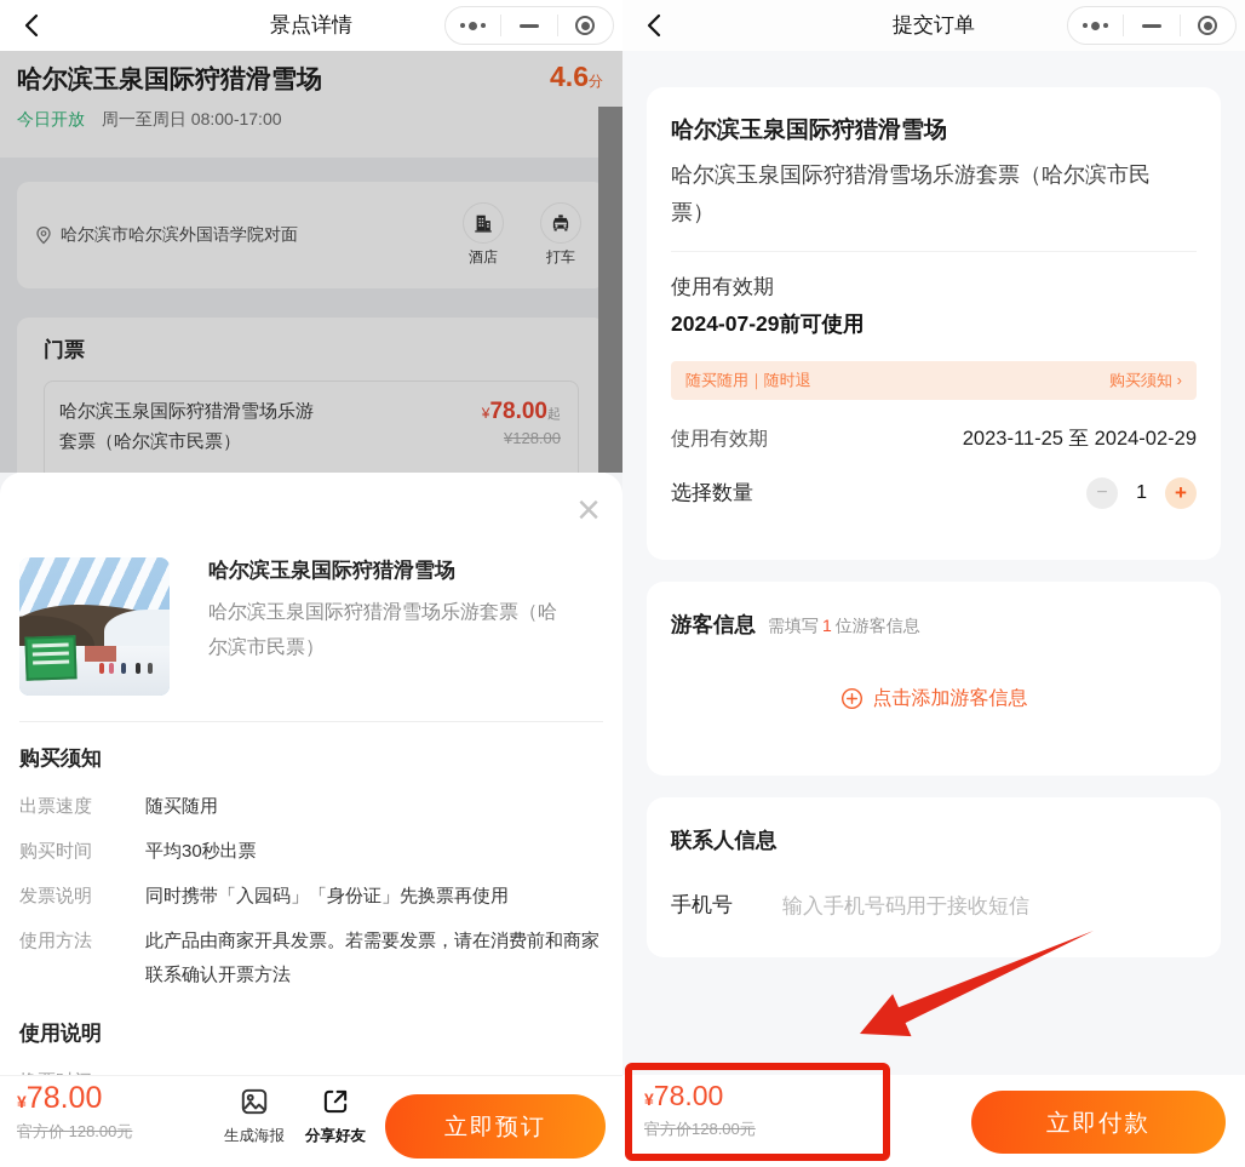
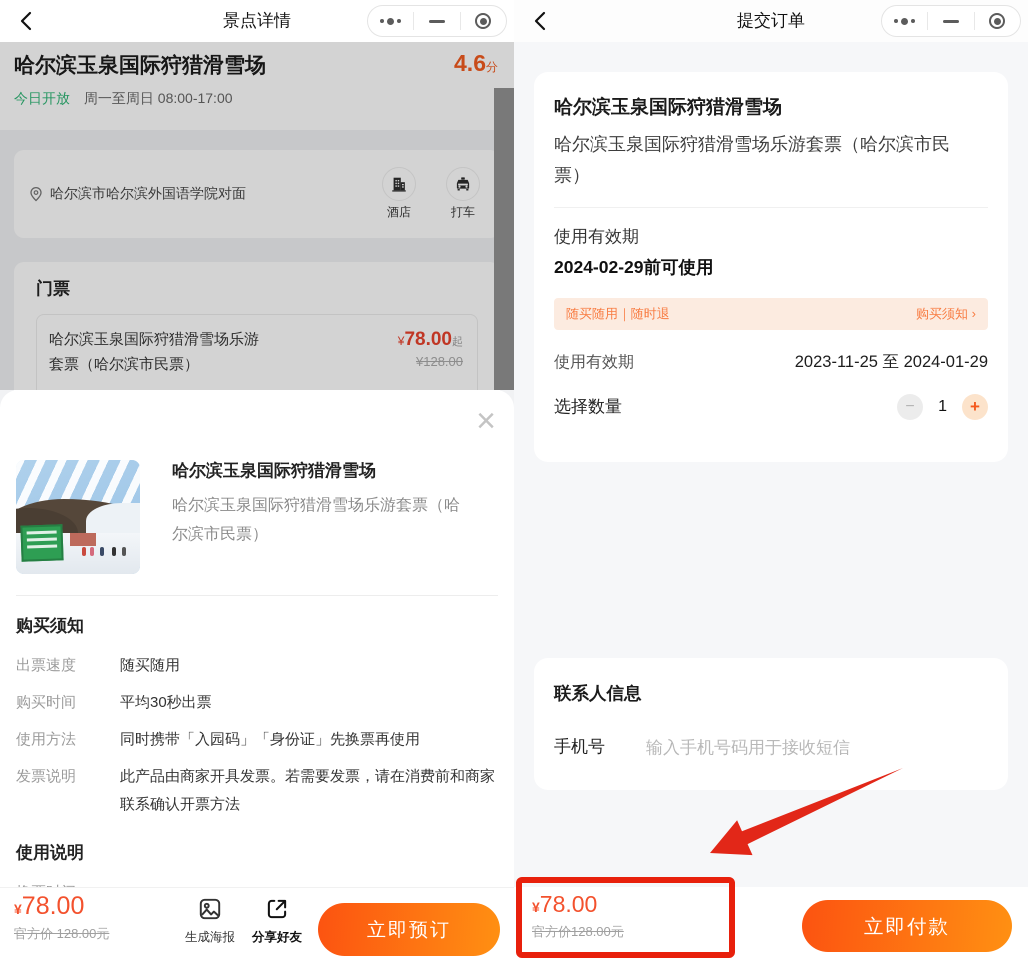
  景点详情
  哈尔滨玉泉国际狩猎滑雪场
  4.6分
  今日开放 周一至周日 08:00-17:00
  哈尔滨市哈尔滨外国语学院对面
  酒店
  打车
  门票
  哈尔滨玉泉国际狩猎滑雪场乐游套票（哈尔滨市民票）
  ¥78.00起
  ¥128.00
  ×
  哈尔滨玉泉国际狩猎滑雪场
  哈尔滨玉泉国际狩猎滑雪场乐游套票（哈尔滨市民票）
  购买须知
  出票速度
  随买随用
  购买时间
  平均30秒出票
- 发票说明
+ 使用方法
  同时携带「入园码」「身份证」先换票再使用
- 使用方法
+ 发票说明
  此产品由商家开具发票。若需要发票，请在消费前和商家联系确认开票方法
  使用说明
  ¥78.00
  官方价 128.00元
  生成海报
  分享好友
  立即预订
  提交订单
  哈尔滨玉泉国际狩猎滑雪场
  哈尔滨玉泉国际狩猎滑雪场乐游套票（哈尔滨市民票）
  使用有效期
- 2024-07-29前可使用
+ 2024-02-29前可使用
  随买随用｜随时退
  购买须知 ›
  使用有效期
- 2023-11-25 至 2024-02-29
+ 2023-11-25 至 2024-01-29
  选择数量
  −
  1
  +
- 游客信息
- 需填写 1 位游客信息
- 点击添加游客信息
  联系人信息
  手机号
  输入手机号码用于接收短信
  ¥78.00
  官方价128.00元
  立即付款
